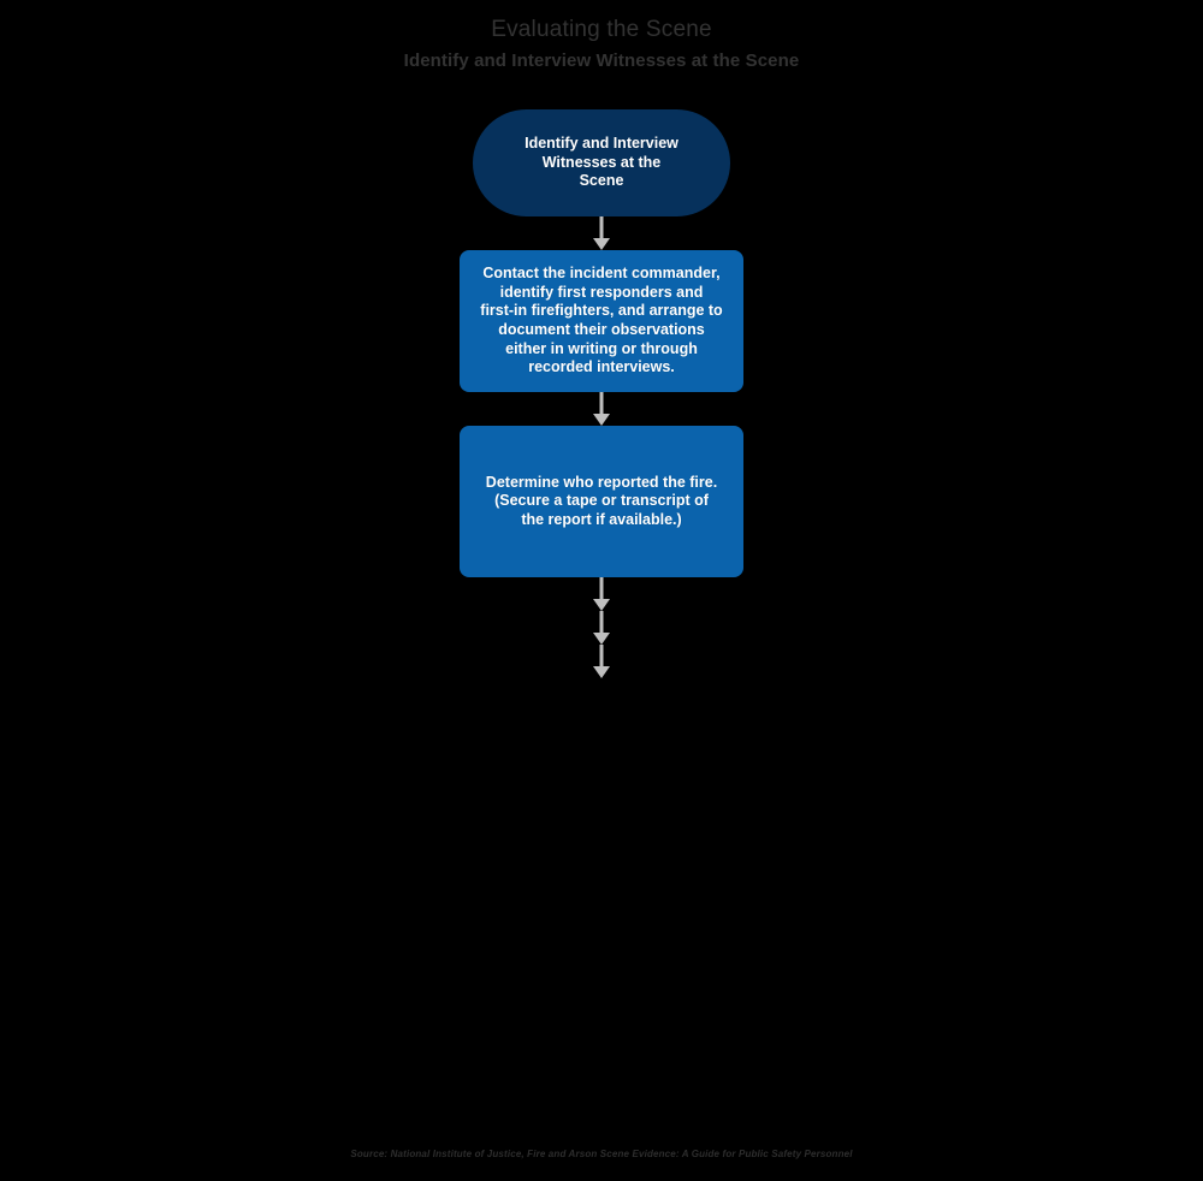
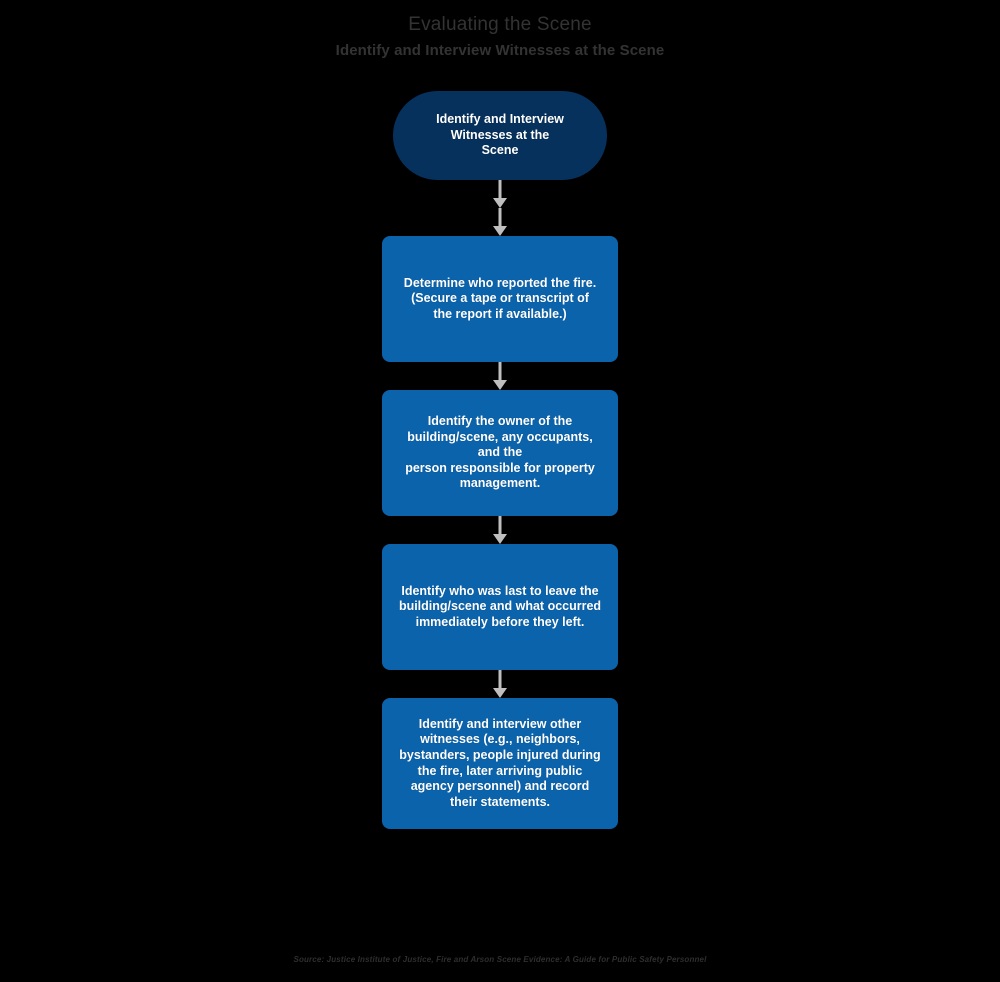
  Evaluating the Scene
  Identify and Interview Witnesses at the Scene
  Identify and Interview
  Witnesses at the
  Scene
- Contact the incident commander,
- identify first responders and
- first-in firefighters, and arrange to
- document their observations
- either in writing or through
- recorded interviews.
  Determine who reported the fire.
  (Secure a tape or transcript of
  the report if available.)
+ Identify the owner of the
+ building/scene, any occupants,
+ and the
+ person responsible for property
+ management.
+ Identify who was last to leave the
+ building/scene and what occurred
+ immediately before they left.
+ Identify and interview other
+ witnesses (e.g., neighbors,
+ bystanders, people injured during
+ the fire, later arriving public
+ agency personnel) and record
+ their statements.
- Source: National Institute of Justice, Fire and Arson Scene Evidence: A Guide for Public Safety Personnel
+ Source: Justice Institute of Justice, Fire and Arson Scene Evidence: A Guide for Public Safety Personnel
